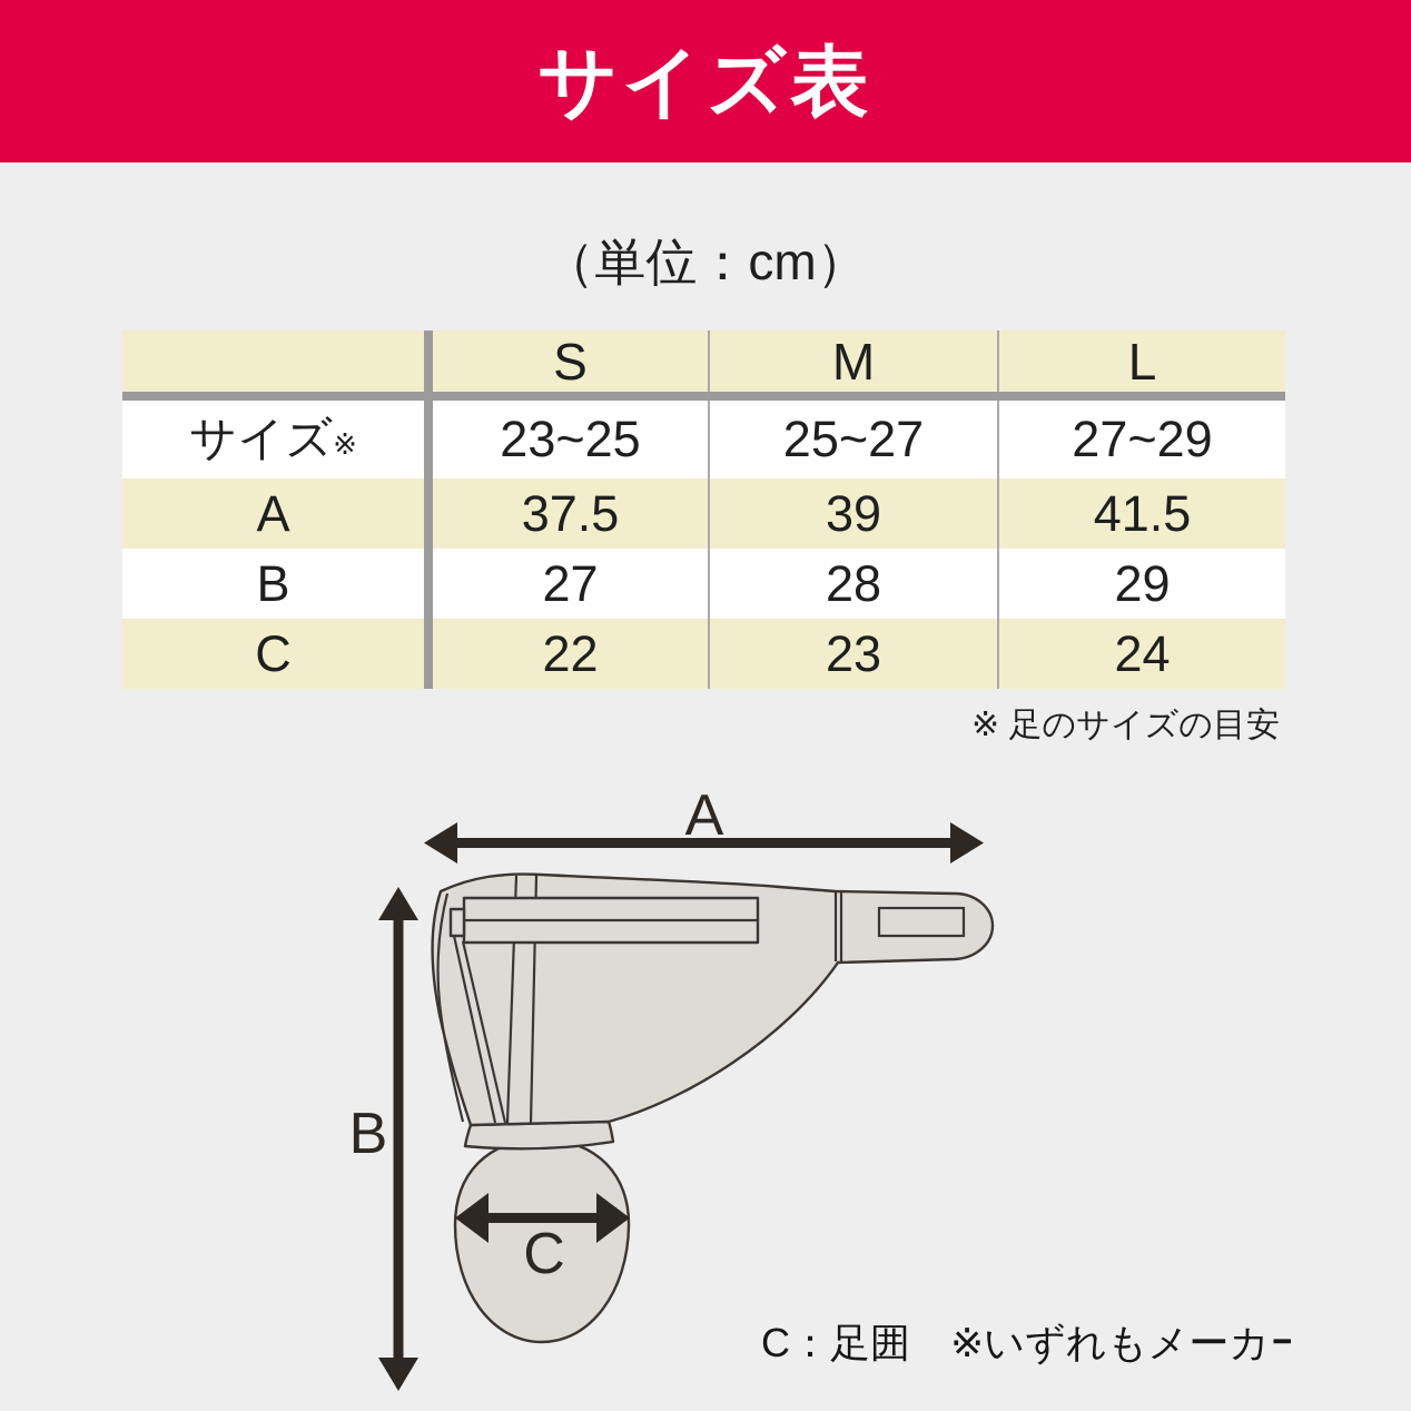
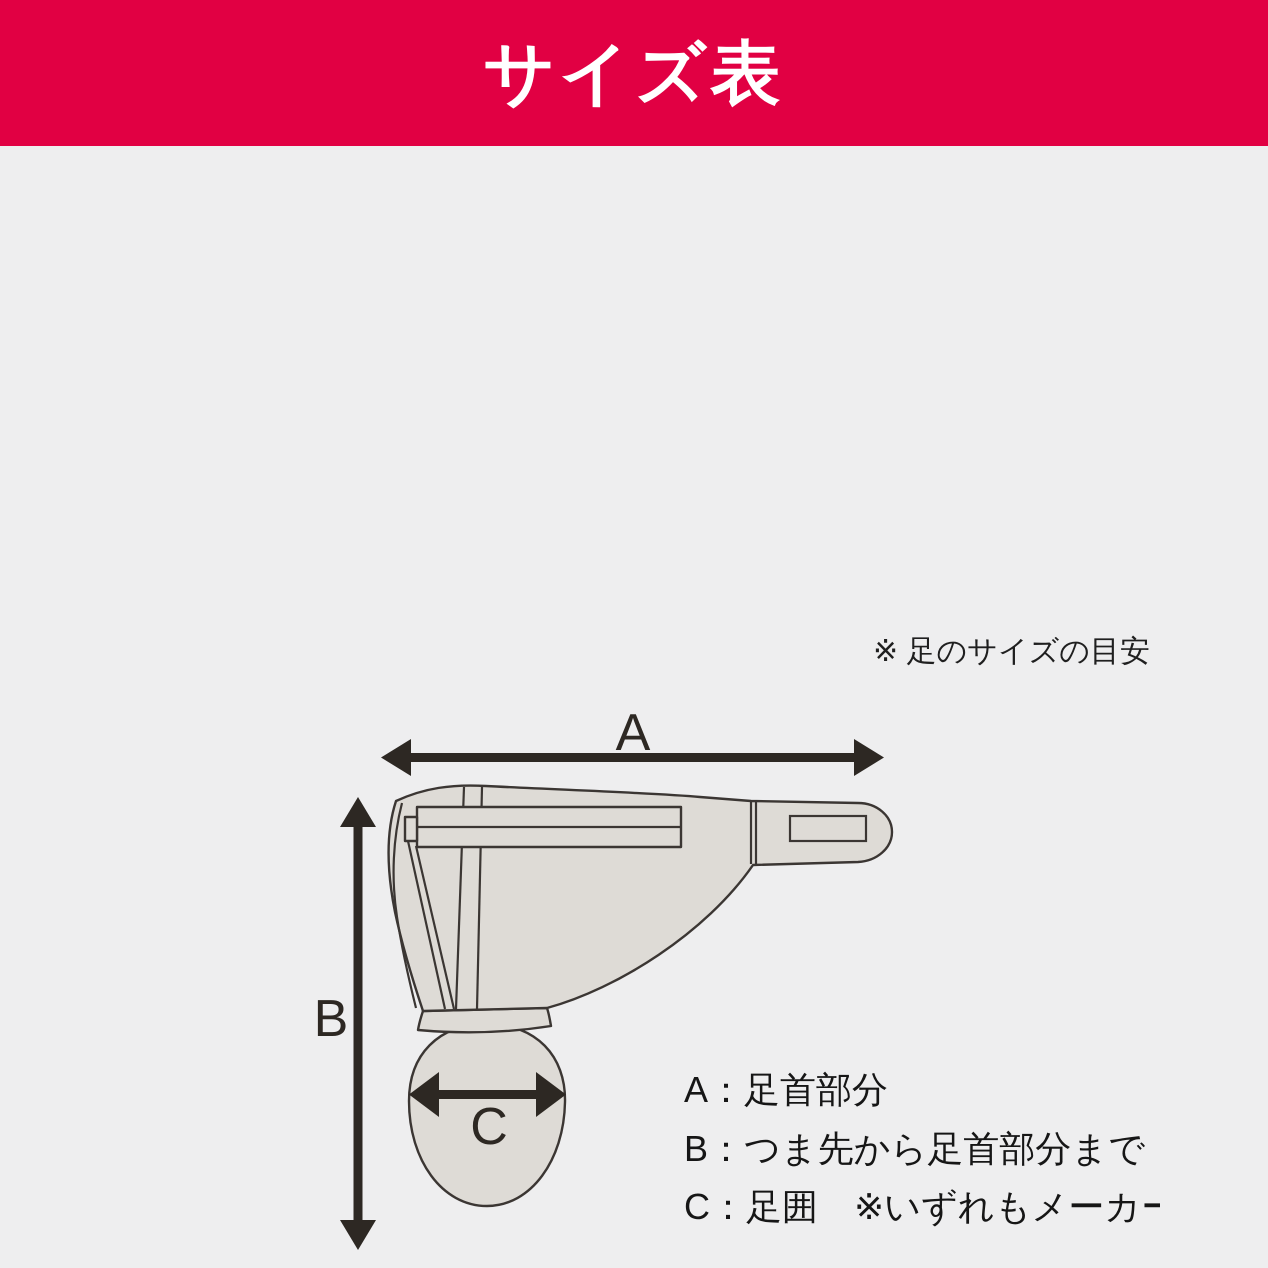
  サイズ表
- （単位：cm）
- 	S	M	L
- サイズ※	23~25	25~27	27~29
- A	37.5	39	41.5
- B	27	28	29
- C	22	23	24
  ※ 足のサイズの目安
  A
  B
  C
+ A：足首部分
+ B：つま先から足首部分まで
  C：足囲 ※いずれもメーカー
